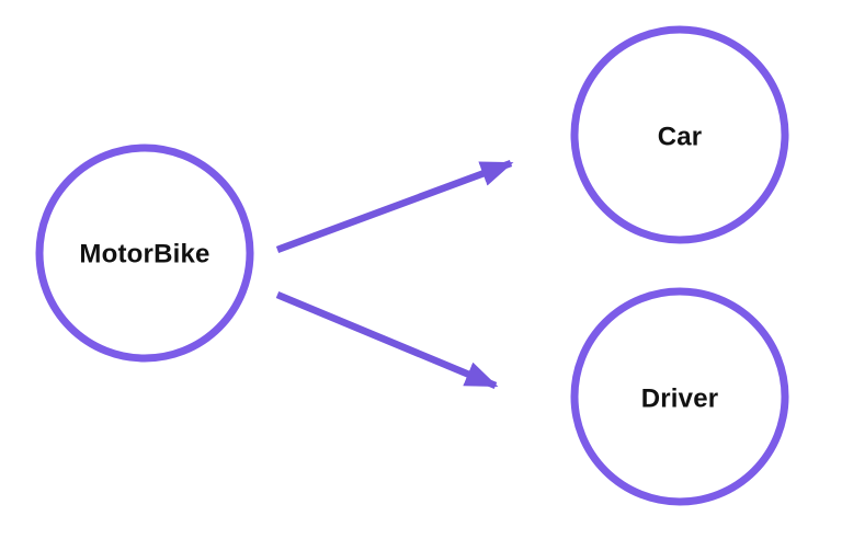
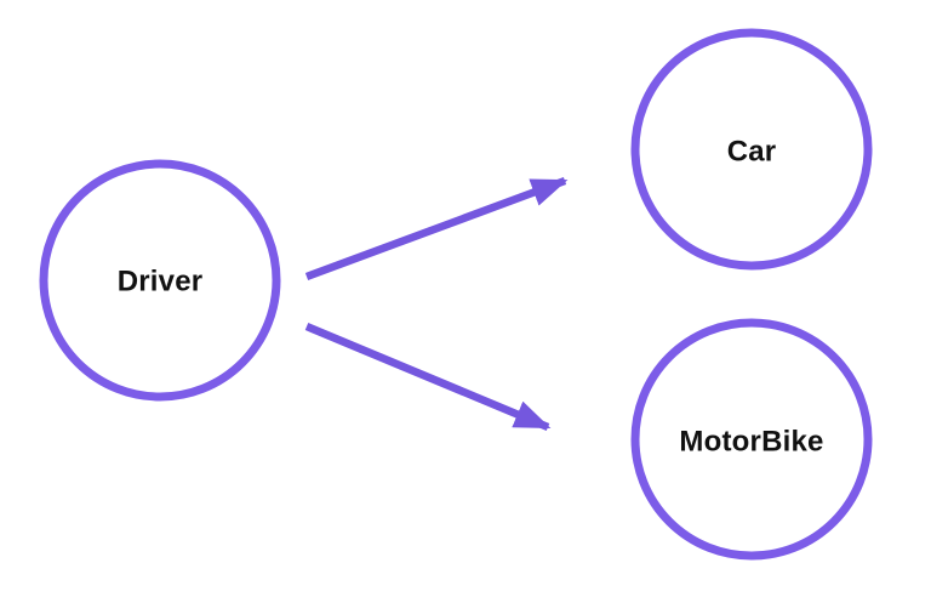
- MotorBike
+ Driver
  Car
- Driver
+ MotorBike
